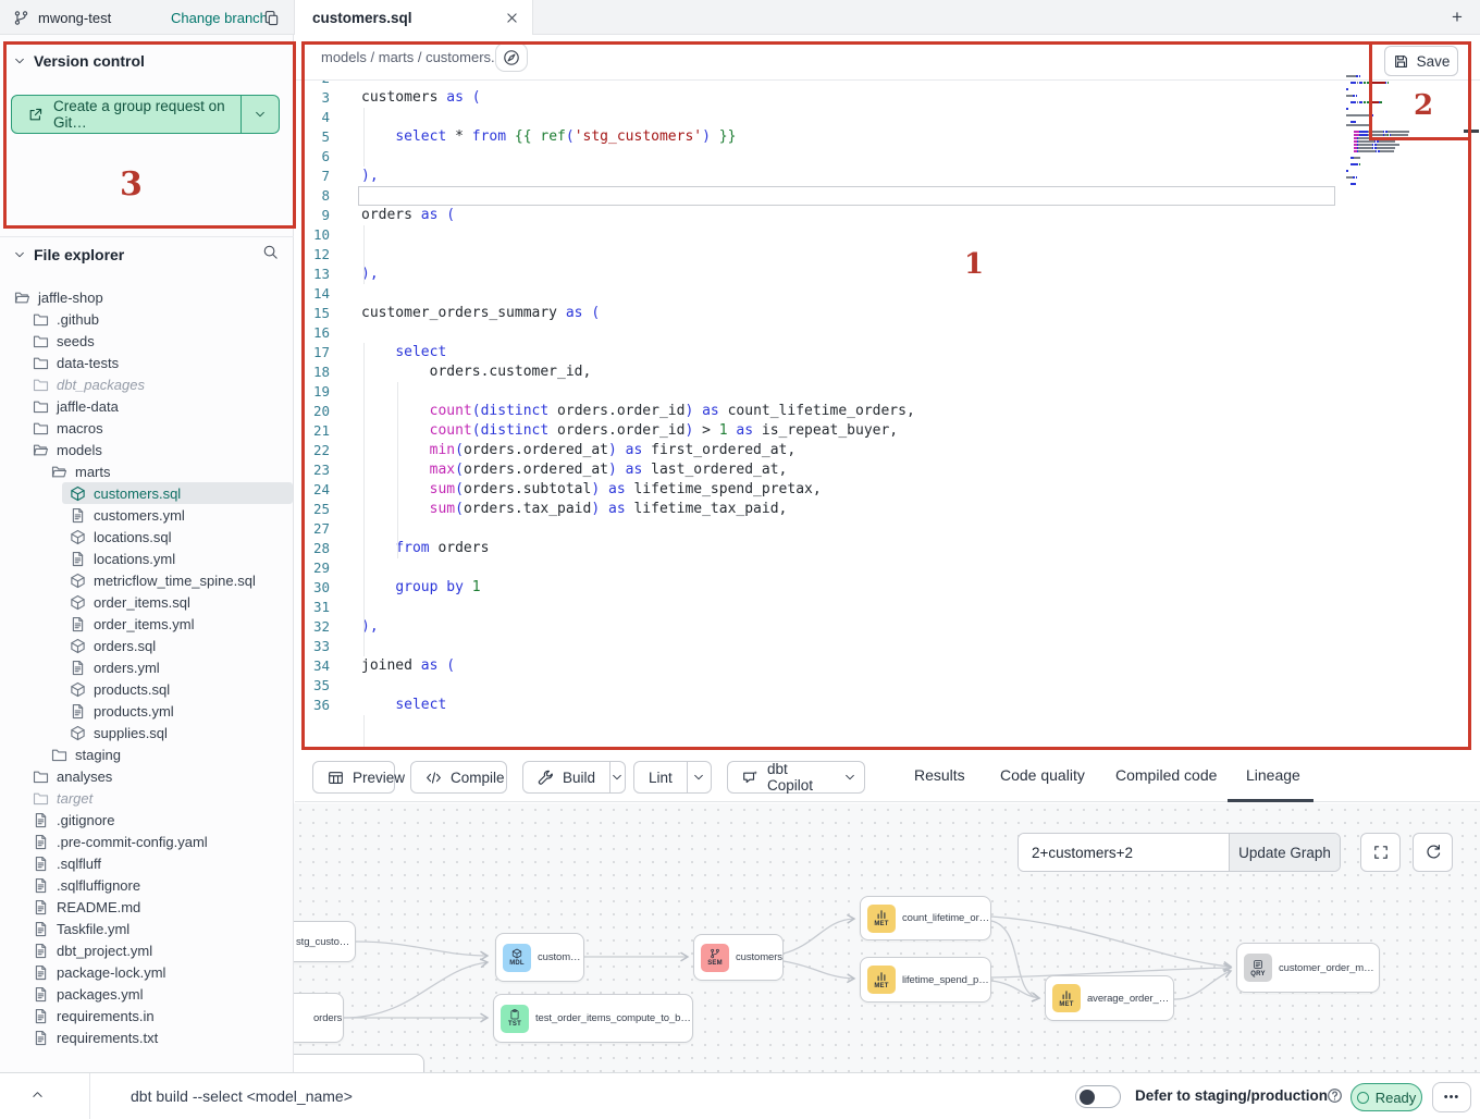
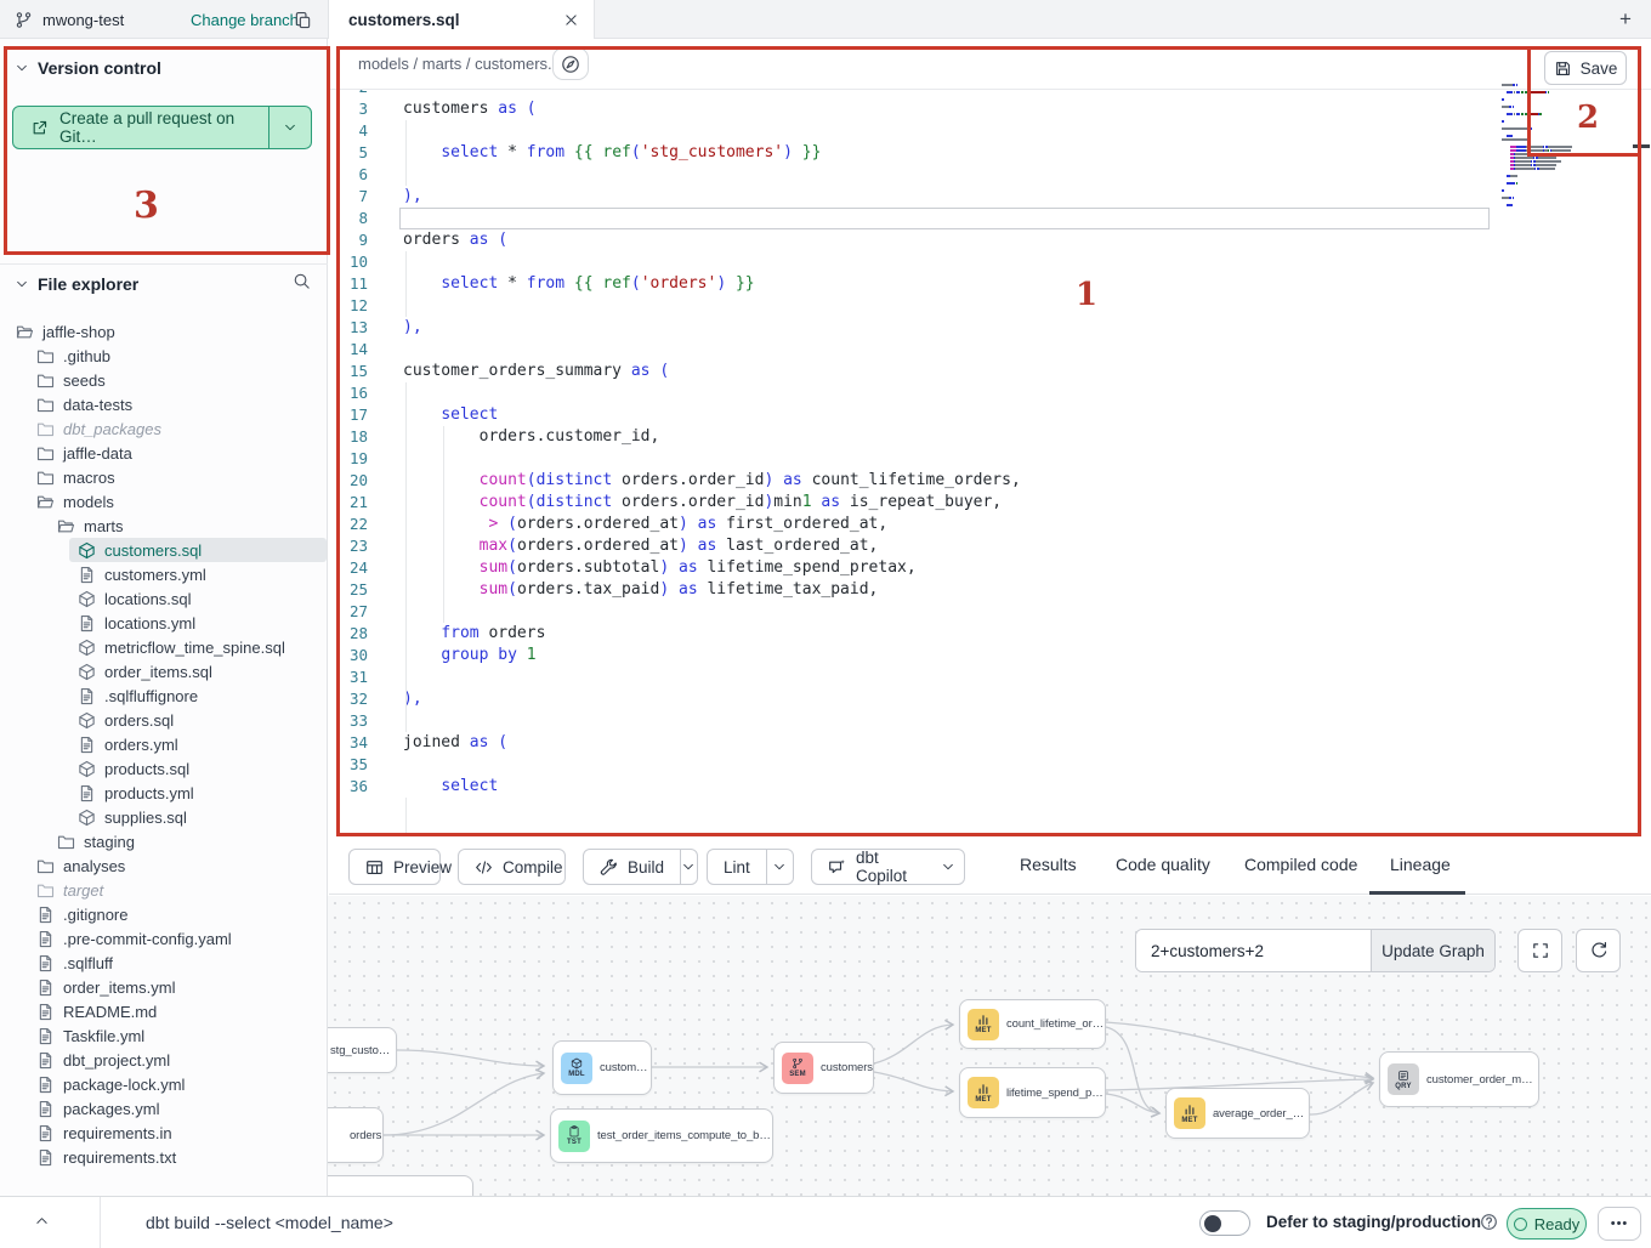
  mwong-test
  Change branch
  customers.sql
  +
  Version control
- Create a group request on Git…
+ Create a pull request on Git…
  File explorer
  jaffle-shop
  .github
  seeds
  data-tests
  dbt_packages
  jaffle-data
  macros
  models
  marts
  customers.sql
  customers.yml
  locations.sql
  locations.yml
  metricflow_time_spine.sql
  order_items.sql
- order_items.yml
+ .sqlfluffignore
  orders.sql
  orders.yml
  products.sql
  products.yml
  supplies.sql
  staging
  analyses
  target
  .gitignore
  .pre-commit-config.yaml
  .sqlfluff
- .sqlfluffignore
+ order_items.yml
  README.md
  Taskfile.yml
  dbt_project.yml
  package-lock.yml
  packages.yml
  requirements.in
  requirements.txt
  models / marts / customers.
  Save
  3
  customers as (
  4
  5
  select * from {{ ref('stg_customers') }}
  6
  7
  ),
  8
  9
  orders as (
  10
+ 11
+ select * from {{ ref('orders') }}
  12
  13
  ),
  14
  15
  customer_orders_summary as (
  16
  17
  select
  18
  orders.customer_id,
  19
  20
  count(distinct orders.order_id) as count_lifetime_orders,
  21
- count(distinct orders.order_id) > 1 as is_repeat_buyer,
+ count(distinct orders.order_id)min1 as is_repeat_buyer,
  22
- min(orders.ordered_at) as first_ordered_at,
+ > (orders.ordered_at) as first_ordered_at,
  23
  max(orders.ordered_at) as last_ordered_at,
  24
  sum(orders.subtotal) as lifetime_spend_pretax,
  25
  sum(orders.tax_paid) as lifetime_tax_paid,
  27
  28
  from orders
- 29
  30
  group by 1
  31
  32
  ),
  33
  34
  joined as (
  35
  36
  select
  Preview
  Compile
  Build
  Lint
  dbt Copilot
  Results
  Code quality
  Compiled code
  Lineage
  stg_custome
  orders
  customers
  test_order_items_compute_to_boo
  customers
  count_lifetime_orde
  lifetime_spend_pret
  average_order_val
  customer_order_metri
  2+customers+2
  Update Graph
  dbt build --select <model_name>
  Defer to staging/production
  Ready
  •••
  1
  2
  3
